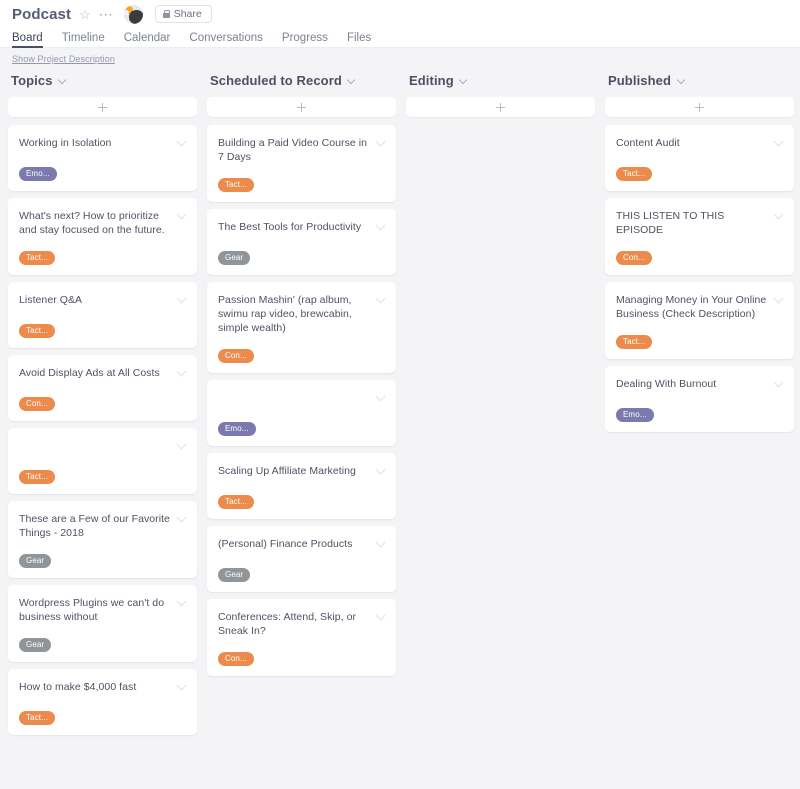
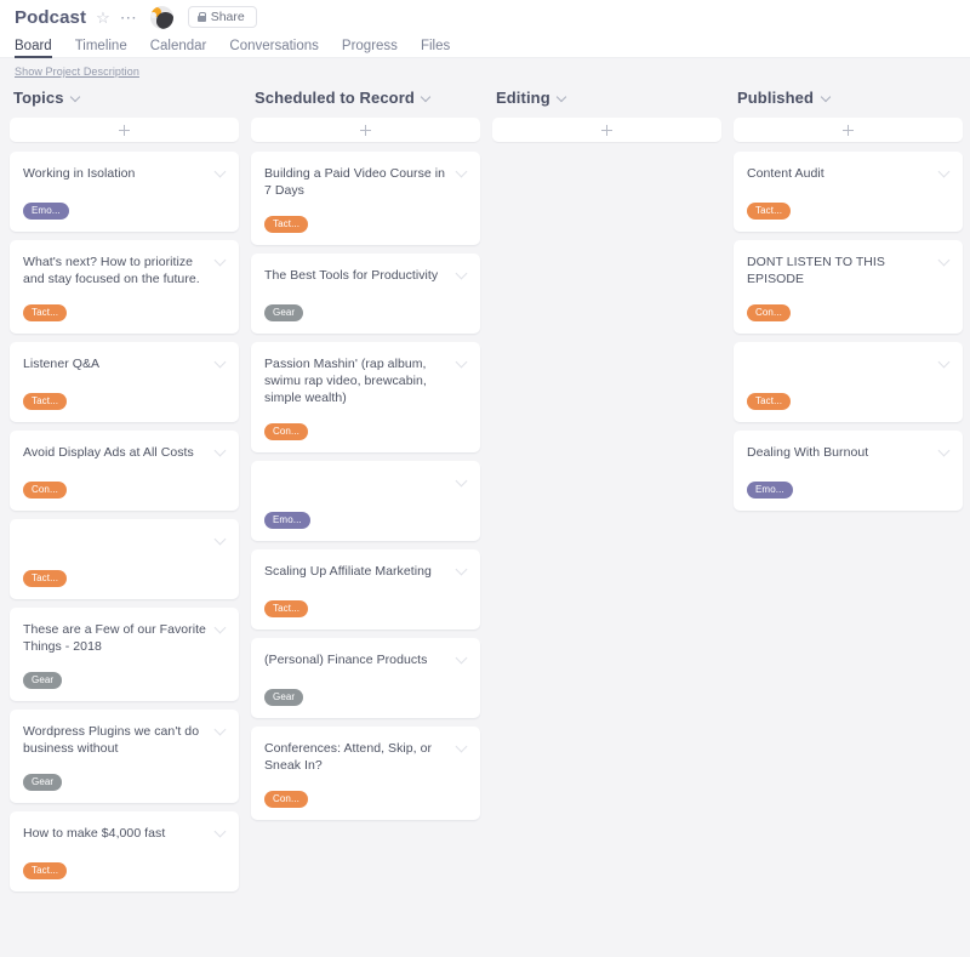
  Podcast
  ☆
  ⋯
  Share
  Board
  Timeline
  Calendar
  Conversations
  Progress
  Files
  Show Project Description
  Topics
  Working in Isolation
  Emo...
  What's next? How to prioritize and stay focused on the future.
  Tact...
  Listener Q&A
  Tact...
  Avoid Display Ads at All Costs
  Con...
  Tact...
  These are a Few of our Favorite Things - 2018
  Gear
  Wordpress Plugins we can't do business without
  Gear
  How to make $4,000 fast
  Tact...
  Scheduled to Record
  Building a Paid Video Course in 7 Days
  Tact...
  The Best Tools for Productivity
  Gear
  Passion Mashin' (rap album, swimu rap video, brewcabin, simple wealth)
  Con...
  Emo...
  Scaling Up Affiliate Marketing
  Tact...
  (Personal) Finance Products
  Gear
  Conferences: Attend, Skip, or Sneak In?
  Con...
  Editing
  Published
  Content Audit
  Tact...
- THIS LISTEN TO THIS EPISODE
+ DONT LISTEN TO THIS EPISODE
  Con...
- Managing Money in Your Online Business (Check Description)
  Tact...
  Dealing With Burnout
  Emo...
